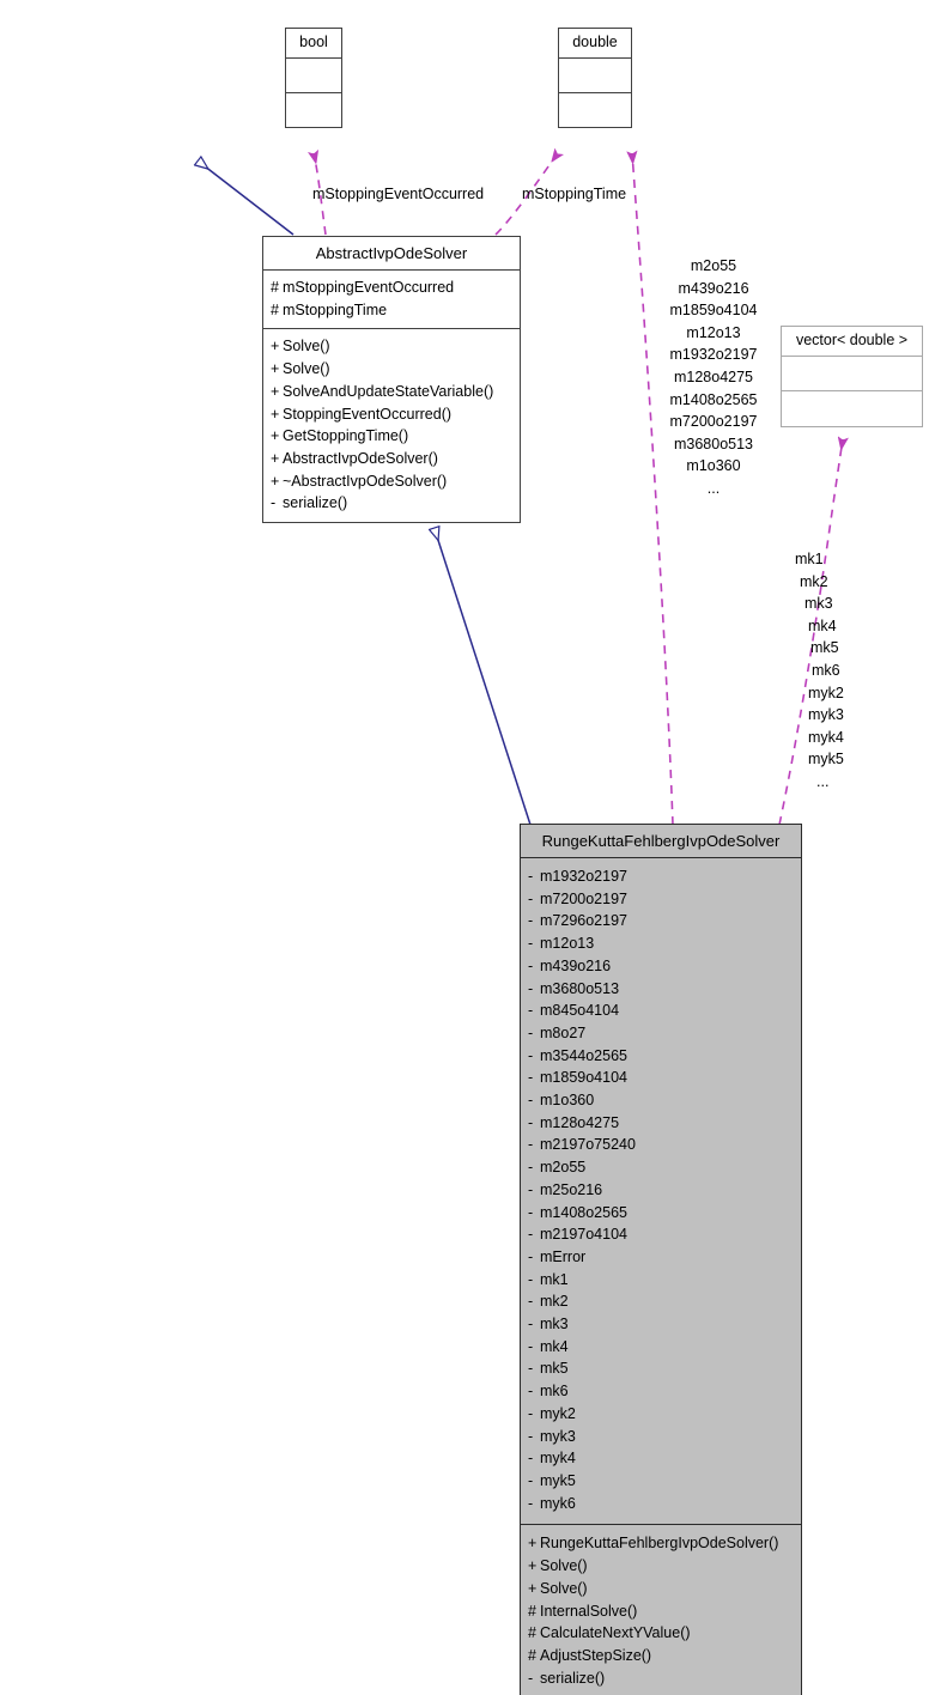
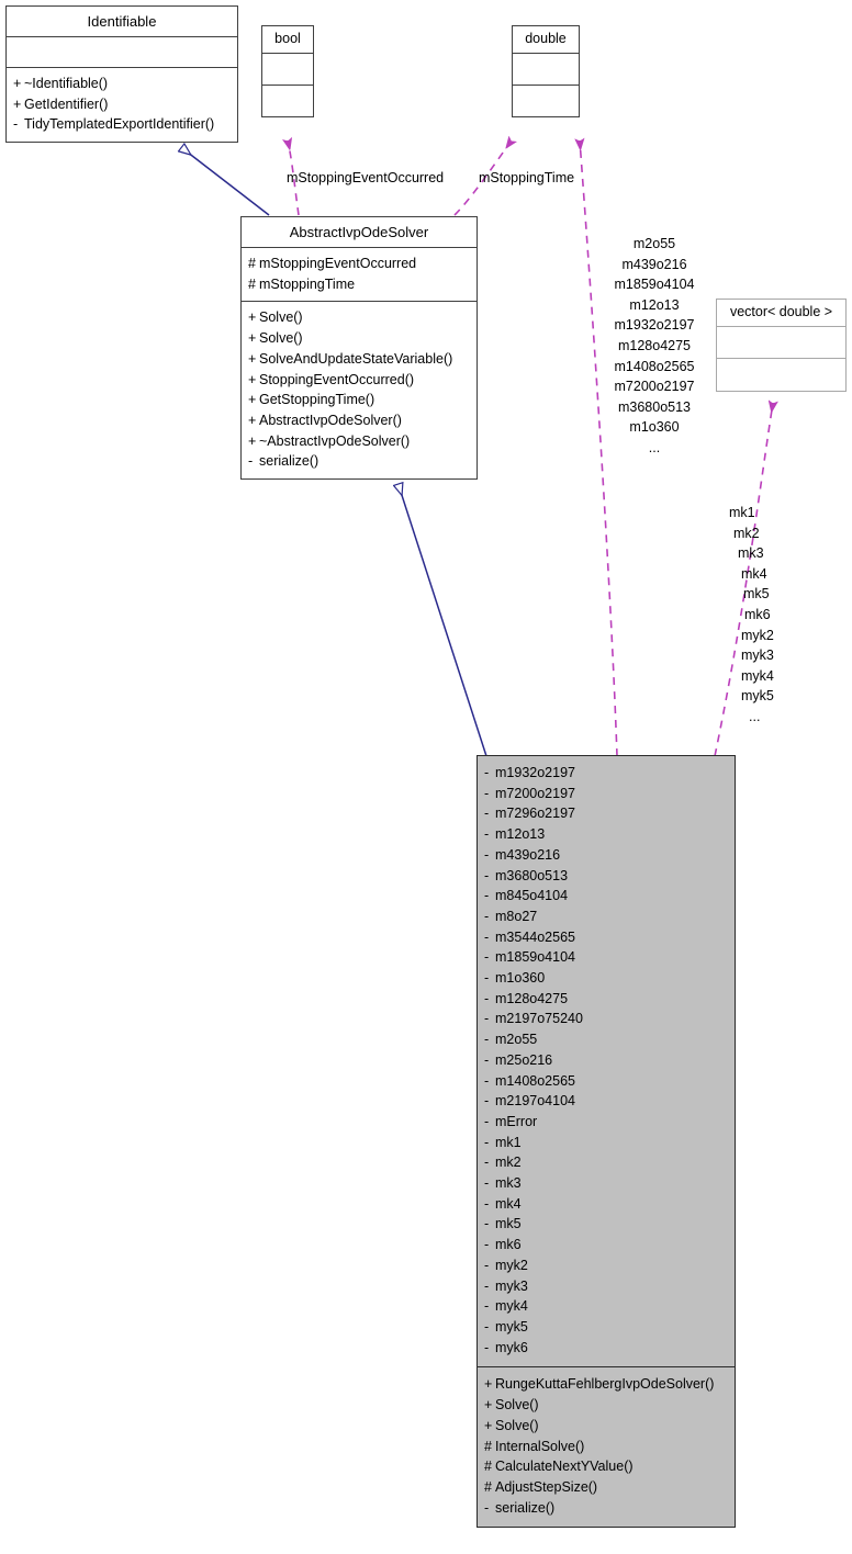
+ Identifiable
+ + ~Identifiable()
+ + GetIdentifier()
+ - TidyTemplatedExportIdentifier()
  bool
  double
  vector< double >
  AbstractIvpOdeSolver
  # mStoppingEventOccurred
  # mStoppingTime
  + Solve()
  + Solve()
  + SolveAndUpdateStateVariable()
  + StoppingEventOccurred()
  + GetStoppingTime()
  + AbstractIvpOdeSolver()
  + ~AbstractIvpOdeSolver()
  - serialize()
- RungeKuttaFehlbergIvpOdeSolver
  - m1932o2197
  - m7200o2197
  - m7296o2197
  - m12o13
  - m439o216
  - m3680o513
  - m845o4104
  - m8o27
  - m3544o2565
  - m1859o4104
  - m1o360
  - m128o4275
  - m2197o75240
  - m2o55
  - m25o216
  - m1408o2565
  - m2197o4104
  - mError
  - mk1
  - mk2
  - mk3
  - mk4
  - mk5
  - mk6
  - myk2
  - myk3
  - myk4
  - myk5
  - myk6
  + RungeKuttaFehlbergIvpOdeSolver()
  + Solve()
  + Solve()
  # InternalSolve()
  # CalculateNextYValue()
  # AdjustStepSize()
  - serialize()
  mStoppingEventOccurred
  mStoppingTime
  m2o55
  m439o216
  m1859o4104
  m12o13
  m1932o2197
  m128o4275
  m1408o2565
  m7200o2197
  m3680o513
  m1o360
  ...
  mk1
  mk2
  mk3
  mk4
  mk5
  mk6
  myk2
  myk3
  myk4
  myk5
  ...
